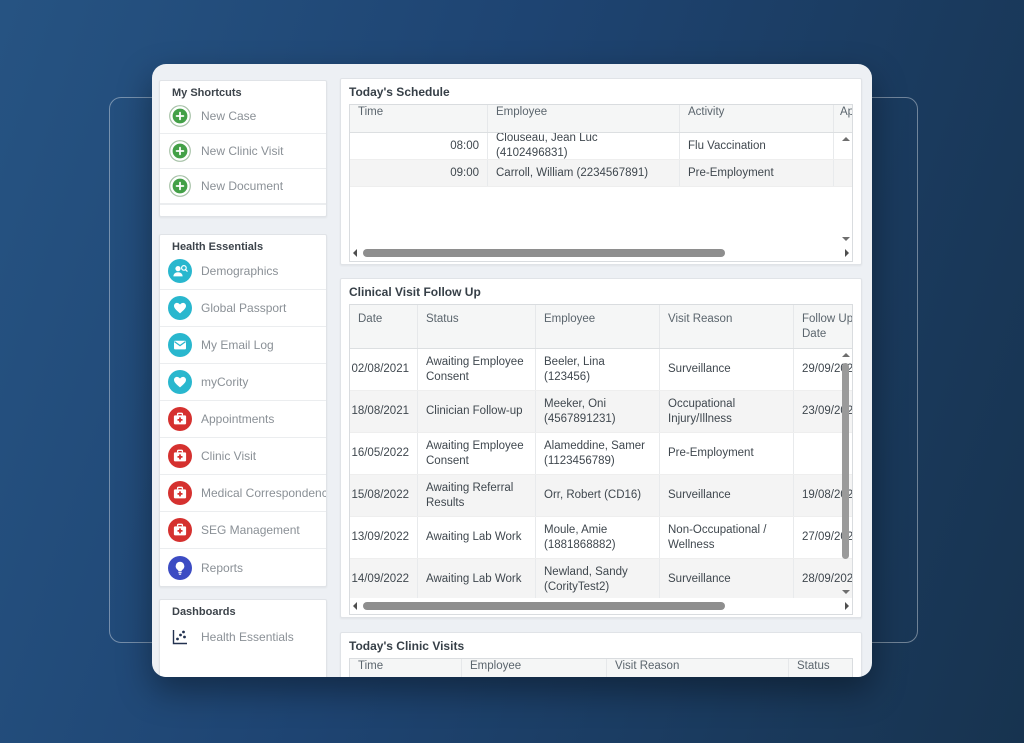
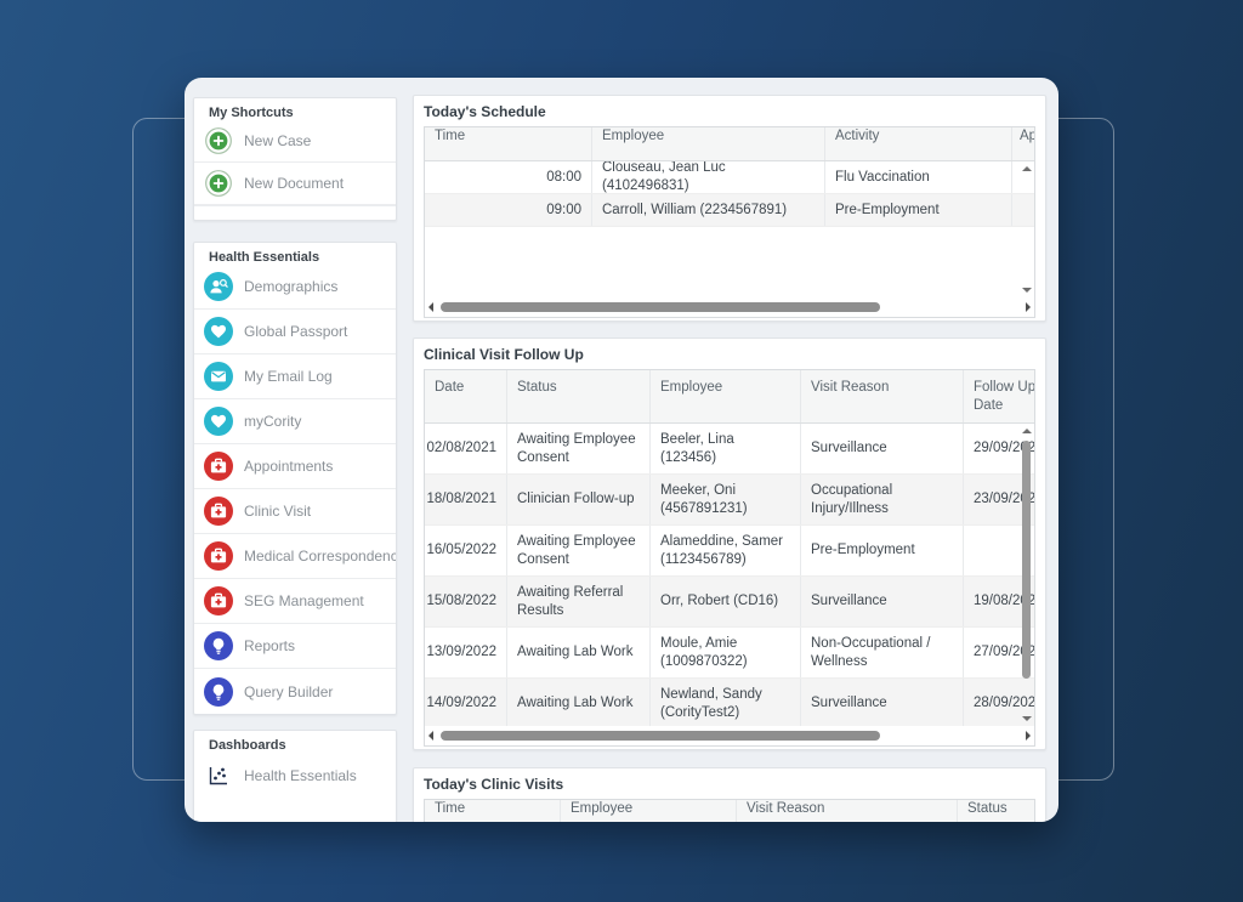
  My Shortcuts
  New Case
- New Clinic Visit
  New Document
  Health Essentials
  Demographics
  Global Passport
  My Email Log
  myCority
  Appointments
  Clinic Visit
  Medical Correspondenc
  SEG Management
  Reports
+ Query Builder
  Dashboards
  Health Essentials
  Today's Schedule
  Time
  Employee
  Activity
  Ap
  08:00
  Clouseau, Jean Luc (4102496831)
  Flu Vaccination
  09:00
  Carroll, William (2234567891)
  Pre-Employment
  Clinical Visit Follow Up
  Date
  Status
  Employee
  Visit Reason
  Follow Up Date
  02/08/2021
  Awaiting Employee Consent
  Beeler, Lina (123456)
  Surveillance
  29/09/22
  18/08/2021
  Clinician Follow-up
  Meeker, Oni (4567891231)
  Occupational Injury/Illness
  23/09/22
  16/05/2022
  Awaiting Employee Consent
  Alameddine, Samer (1123456789)
  Pre-Employment
  15/08/2022
  Awaiting Referral Results
  Orr, Robert (CD16)
  Surveillance
  19/08/22
  13/09/2022
  Awaiting Lab Work
- Moule, Amie (1881868882)
+ Moule, Amie (1009870322)
  Non-Occupational / Wellness
  27/09/22
  14/09/2022
  Awaiting Lab Work
  Newland, Sandy (CorityTest2)
  Surveillance
  28/09/202
  Today's Clinic Visits
  Time
  Employee
  Visit Reason
  Status
